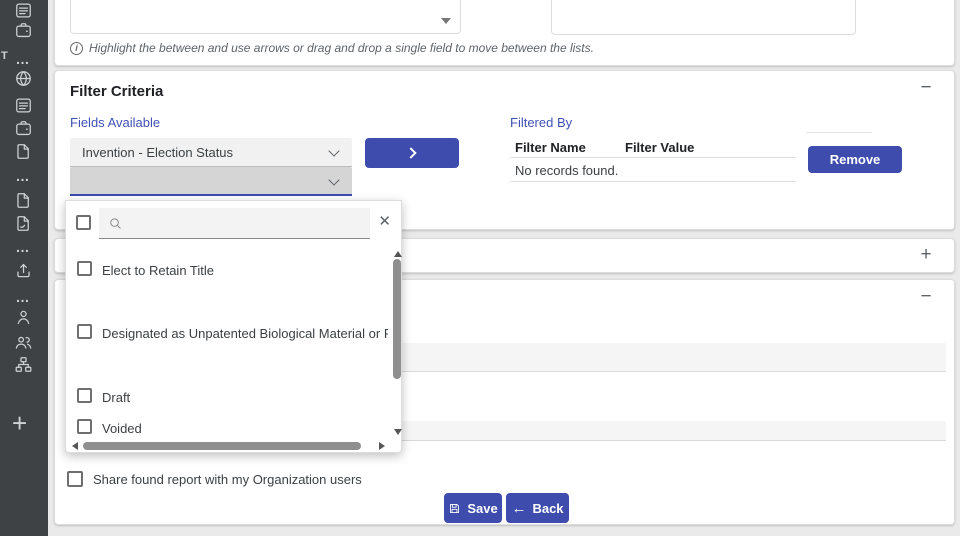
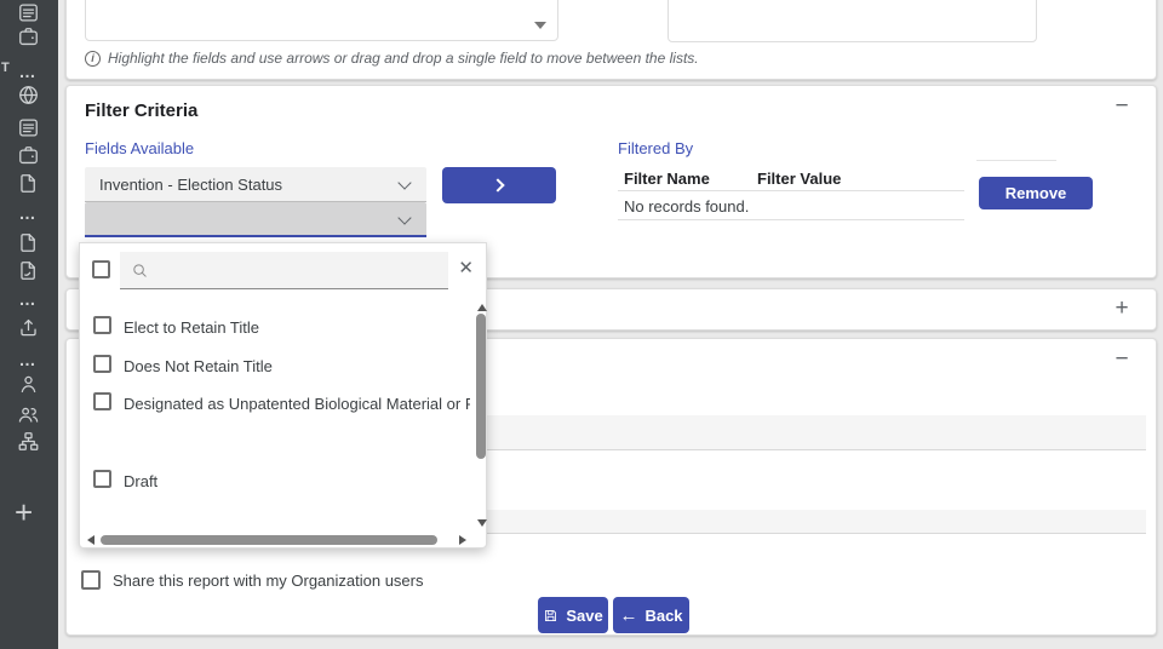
  T
  …
  …
  …
  …
  +
  i
- Highlight the between and use arrows or drag and drop a single field to move between the lists.
+ Highlight the fields and use arrows or drag and drop a single field to move between the lists.
  Filter Criteria
  −
  Fields Available
  Invention - Election Status
  Filtered By
  Filter Name
  Filter Value
  No records found.
  Remove
  +
  −
- Share found report with my Organization users
+ Share this report with my Organization users
  Save
  ←
  Back
  ✕
  Elect to Retain Title
+ Does Not Retain Title
  Designated as Unpatented Biological Material or
  Draft
- Voided
